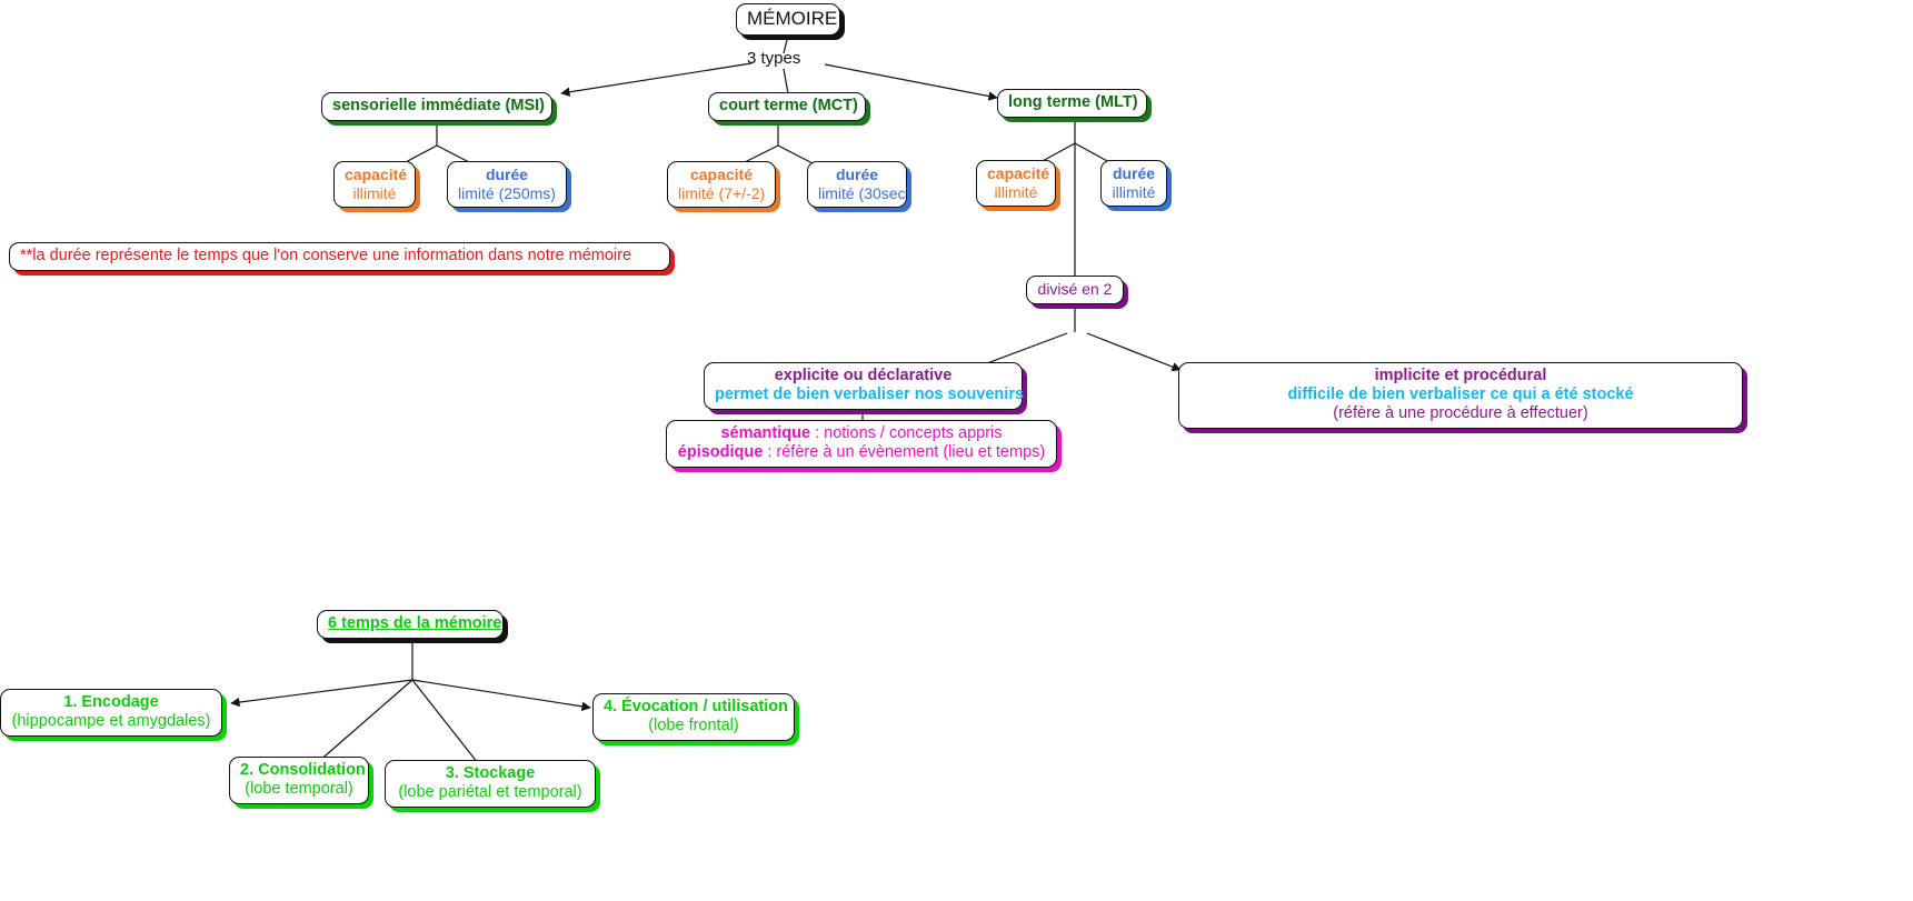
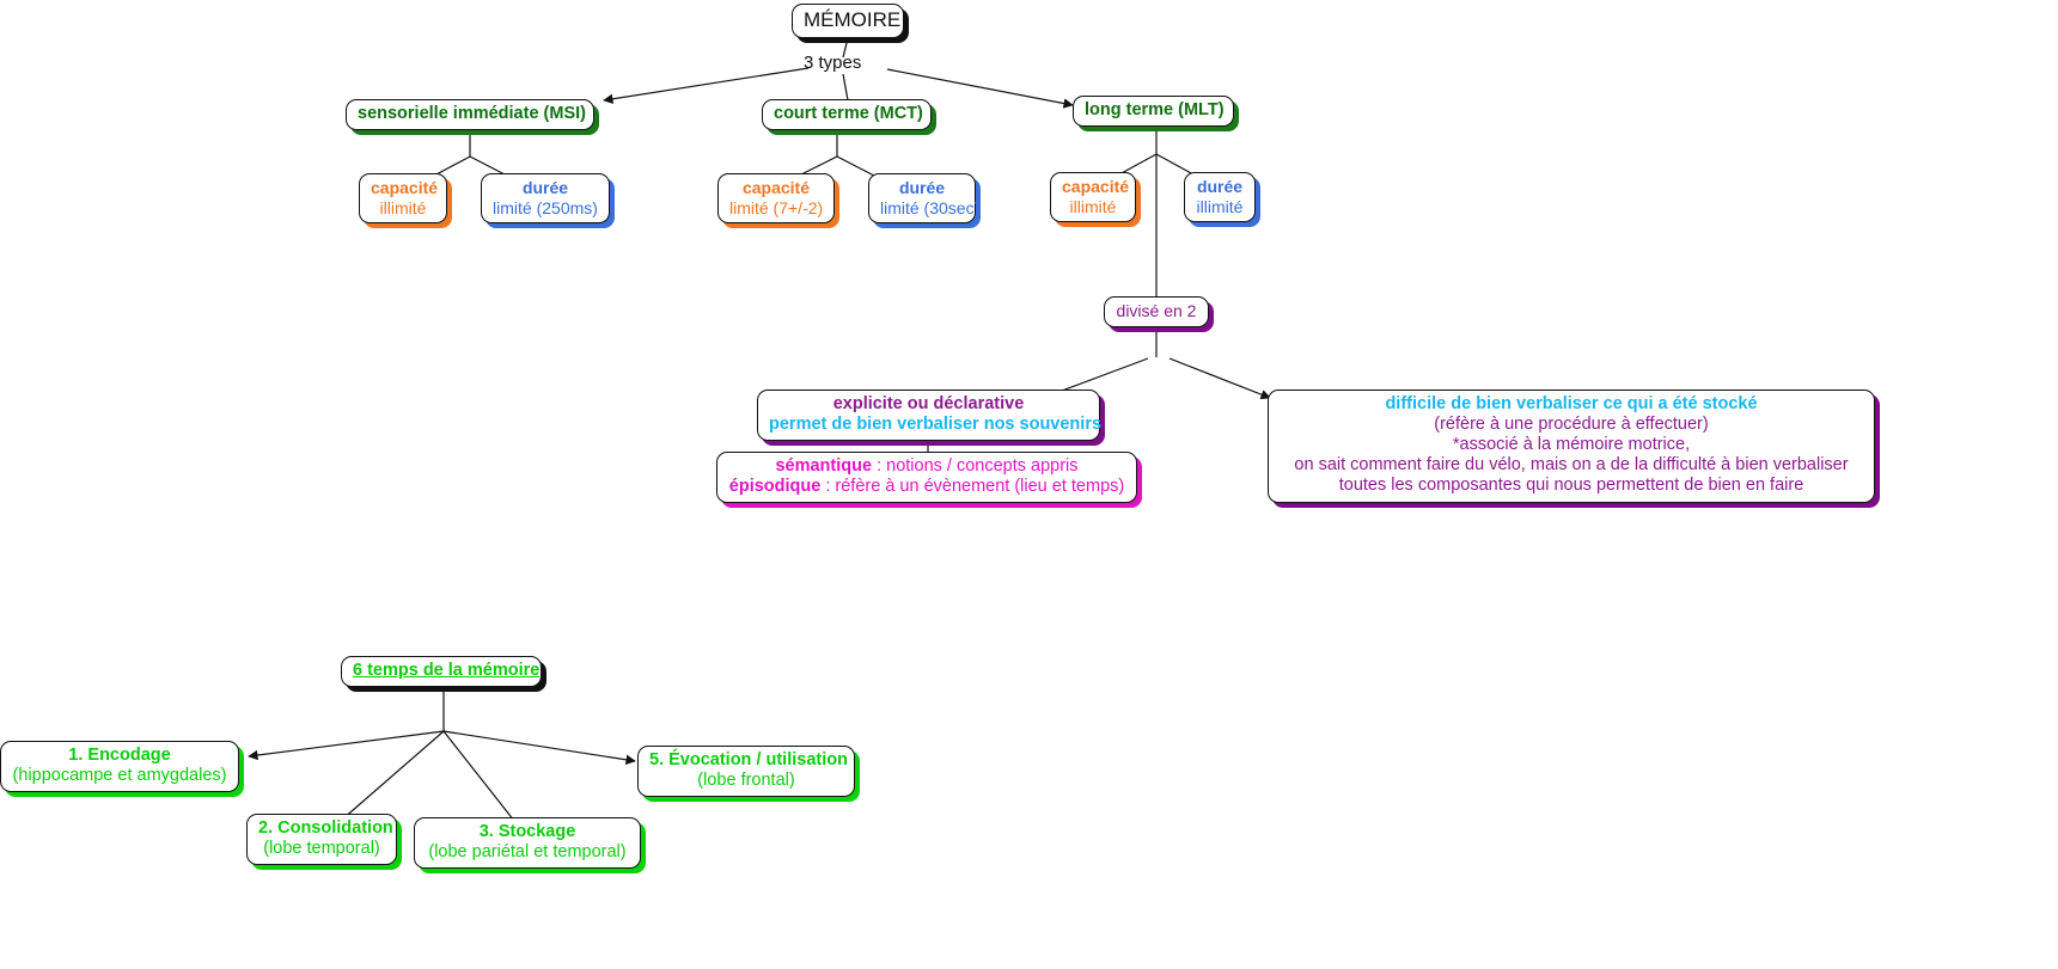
  MÉMOIRE
  3 types
  sensorielle immédiate (MSI)
  court terme (MCT)
  long terme (MLT)
  capacité
  illimité
  durée
  limité (250ms)
  capacité
  limité (7+/-2)
  durée
  limité (30sec)
  capacité
  illimité
  durée
  illimité
- **la durée représente le temps que l'on conserve une information dans notre mémoire
  divisé en 2
  explicite ou déclarative
  permet de bien verbaliser nos souvenirs
  sémantique : notions / concepts appris
  épisodique : réfère à un évènement (lieu et temps)
- implicite et procédural
  difficile de bien verbaliser ce qui a été stocké
  (réfère à une procédure à effectuer)
+ *associé à la mémoire motrice,
+ on sait comment faire du vélo, mais on a de la difficulté à bien verbaliser
+ toutes les composantes qui nous permettent de bien en faire
  6 temps de la mémoire
  1. Encodage
  (hippocampe et amygdales)
  2. Consolidation
  (lobe temporal)
  3. Stockage
  (lobe pariétal et temporal)
- 4. Évocation / utilisation
+ 5. Évocation / utilisation
  (lobe frontal)
